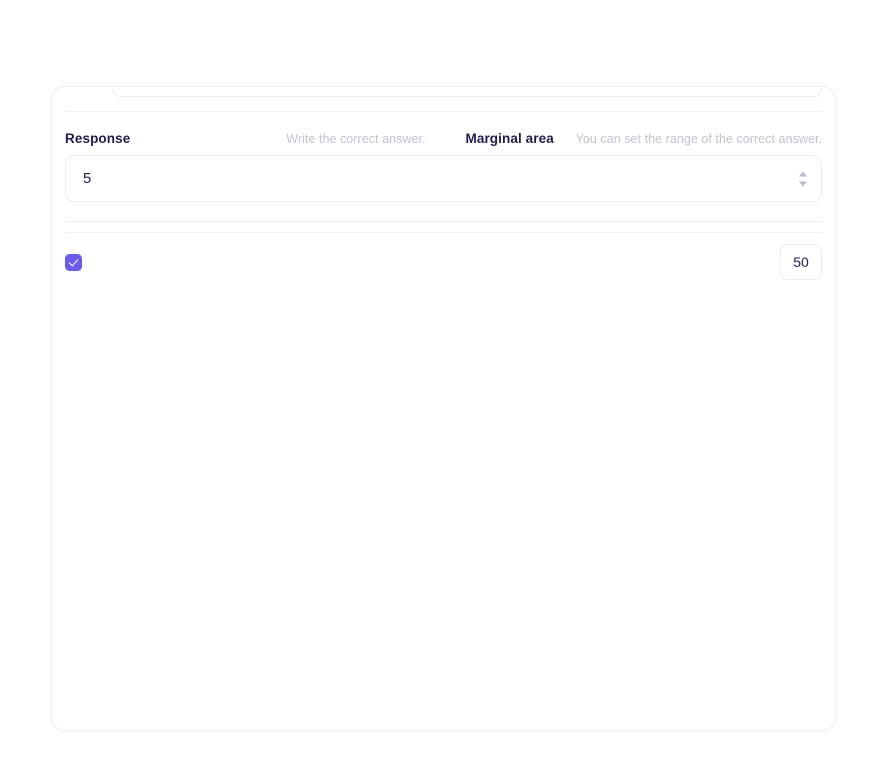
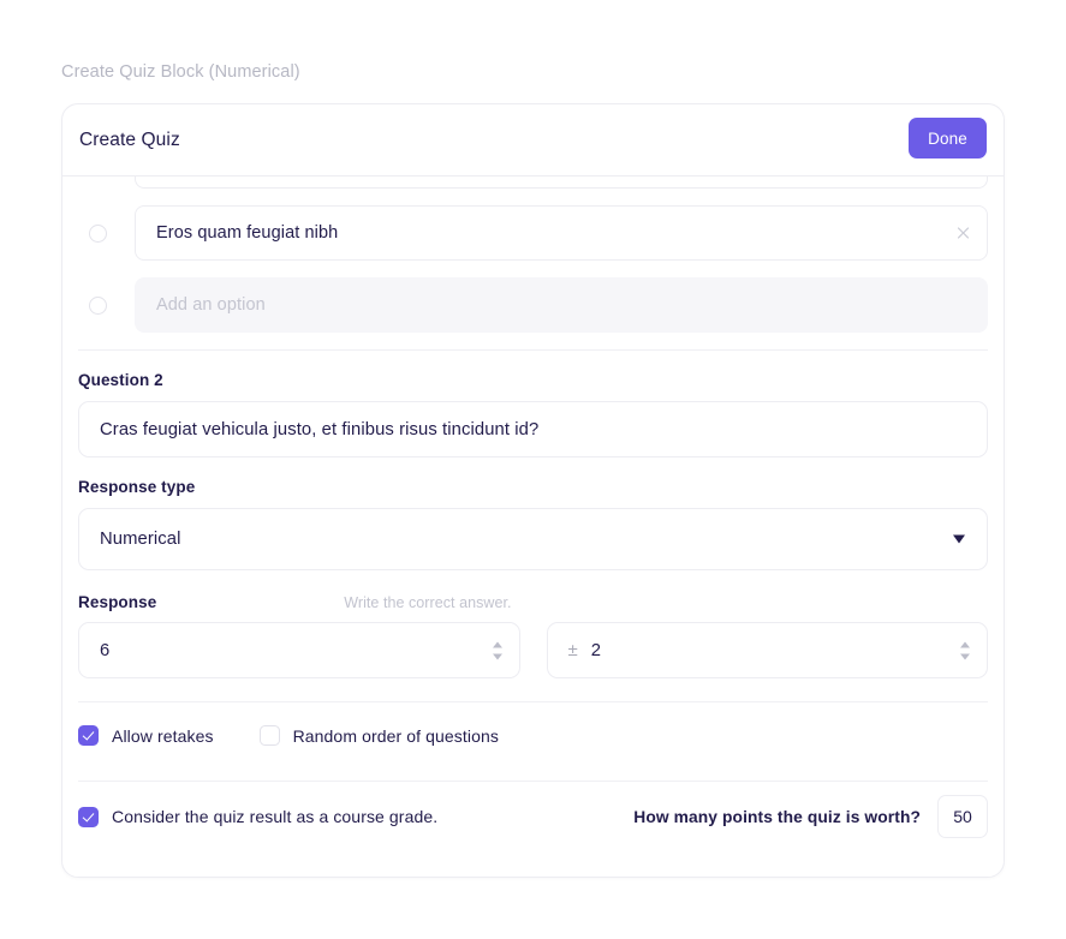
+ Create Quiz Block (Numerical)
+ Create Quiz
+ Done
+ Eros quam feugiat nibh
+ Add an option
+ Question 2
+ Cras feugiat vehicula justo, et finibus risus tincidunt id?
+ Response type
+ Numerical
  Response
  Write the correct answer.
- Marginal area
- You can set the range of the correct answer.
- 5
+ 6
+ ±
+ 2
+ Allow retakes
+ Random order of questions
+ Consider the quiz result as a course grade.
+ How many points the quiz is worth?
  50
